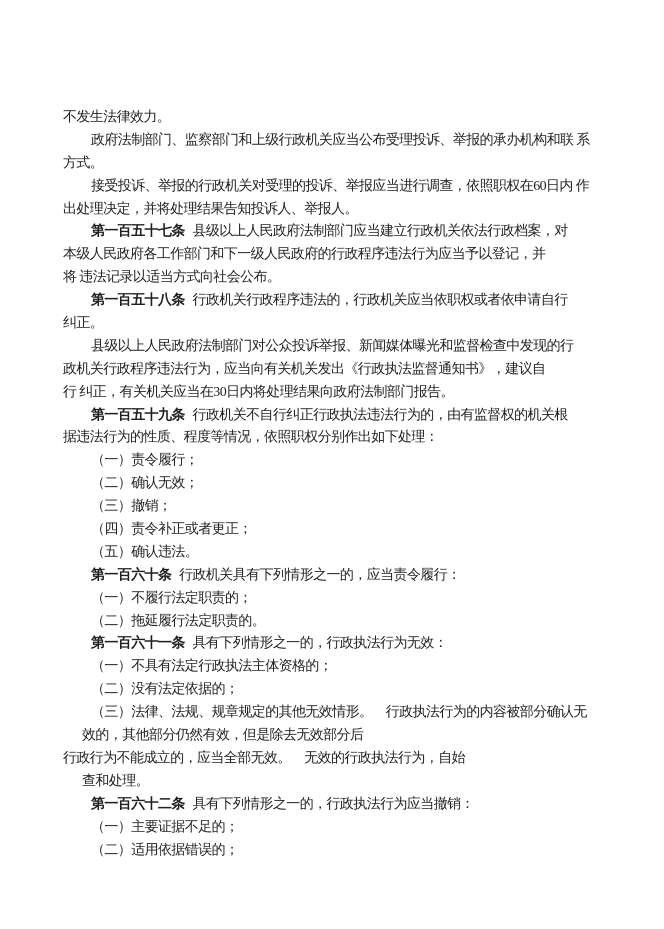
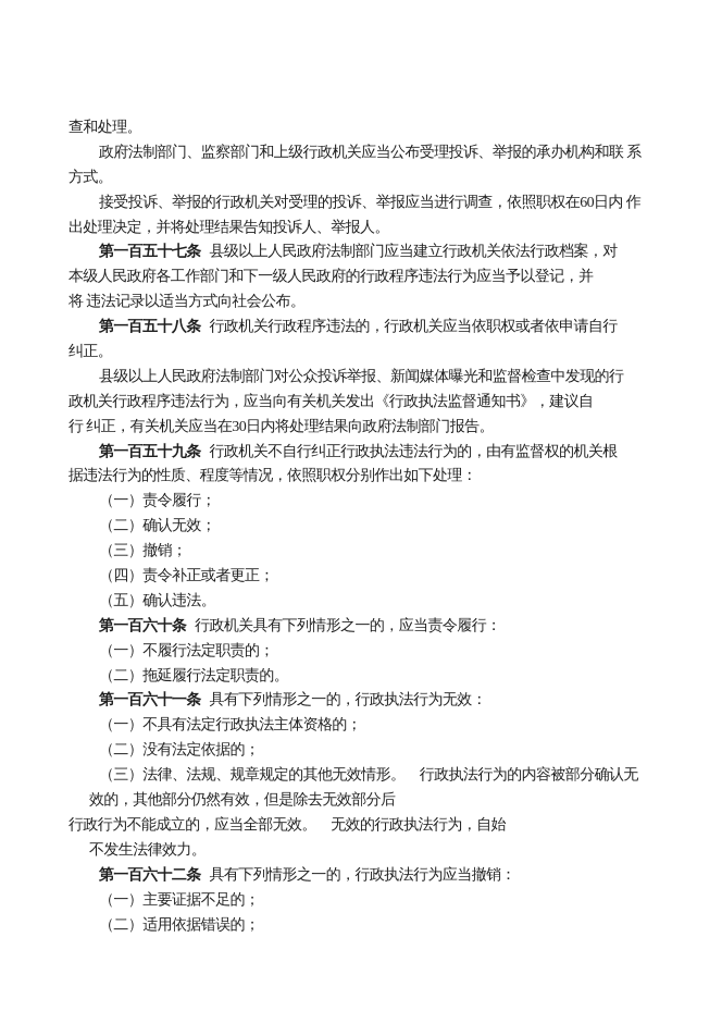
- 不发生法律效力。
+ 查和处理。
  政府法制部门、监察部门和上级行政机关应当公布受理投诉、举报的承办机构和联 系
  方式。
  接受投诉、举报的行政机关对受理的投诉、举报应当进行调查，依照职权在60日内 作
  出处理决定，并将处理结果告知投诉人、举报人。
  第一百五十七条 县级以上人民政府法制部门应当建立行政机关依法行政档案，对
  本级人民政府各工作部门和下一级人民政府的行政程序违法行为应当予以登记，并
  将 违法记录以适当方式向社会公布。
  第一百五十八条 行政机关行政程序违法的，行政机关应当依职权或者依申请自行
  纠正。
  县级以上人民政府法制部门对公众投诉举报、新闻媒体曝光和监督检查中发现的行
  政机关行政程序违法行为，应当向有关机关发出《行政执法监督通知书》，建议自
  行 纠正，有关机关应当在30日内将处理结果向政府法制部门报告。
  第一百五十九条 行政机关不自行纠正行政执法违法行为的，由有监督权的机关根
  据违法行为的性质、程度等情况，依照职权分别作出如下处理：
  （一）责令履行；
  （二）确认无效；
  （三）撤销；
  （四）责令补正或者更正；
  （五）确认违法。
  第一百六十条 行政机关具有下列情形之一的，应当责令履行：
  （一）不履行法定职责的；
  （二）拖延履行法定职责的。
  第一百六十一条 具有下列情形之一的，行政执法行为无效：
  （一）不具有法定行政执法主体资格的；
  （二）没有法定依据的；
  （三）法律、法规、规章规定的其他无效情形。 行政执法行为的内容被部分确认无
  效的，其他部分仍然有效，但是除去无效部分后
  行政行为不能成立的，应当全部无效。 无效的行政执法行为，自始
- 查和处理。
+ 不发生法律效力。
  第一百六十二条 具有下列情形之一的，行政执法行为应当撤销：
  （一）主要证据不足的；
  （二）适用依据错误的；
